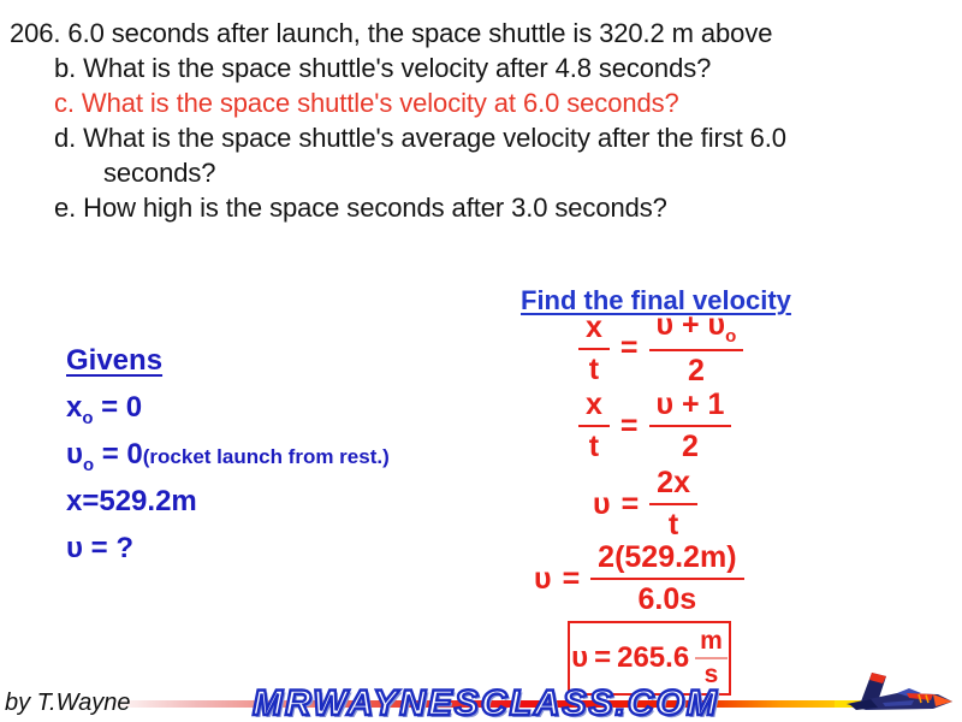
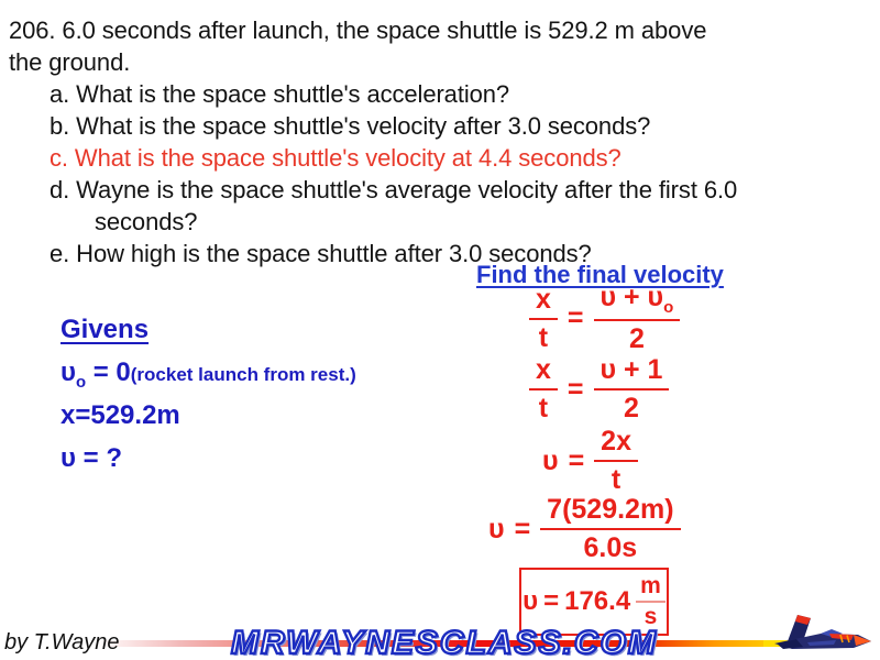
- 206. 6.0 seconds after launch, the space shuttle is 320.2 m above
+ 206. 6.0 seconds after launch, the space shuttle is 529.2 m above
+ the ground.
+ a. What is the space shuttle's acceleration?
- b. What is the space shuttle's velocity after 4.8 seconds?
+ b. What is the space shuttle's velocity after 3.0 seconds?
- c. What is the space shuttle's velocity at 6.0 seconds?
+ c. What is the space shuttle's velocity at 4.4 seconds?
- d. What is the space shuttle's average velocity after the first 6.0
+ d. Wayne is the space shuttle's average velocity after the first 6.0
  seconds?
- e. How high is the space seconds after 3.0 seconds?
+ e. How high is the space shuttle after 3.0 seconds?
  Find the final velocity
  Givens
- xo = 0
  υo = 0(rocket launch from rest.)
  x=529.2m
  υ = ?
  x
  t
  =
  υ + υo
  2
  x
  t
  =
  υ + 1
  2
  υ
  =
  2x
  t
  υ
  =
- 2(529.2m)
+ 7(529.2m)
  6.0s
  υ
  =
- 265.6
+ 176.4
  m
  s
  by T.Wayne
  MRWAYNESCLASS.COM
